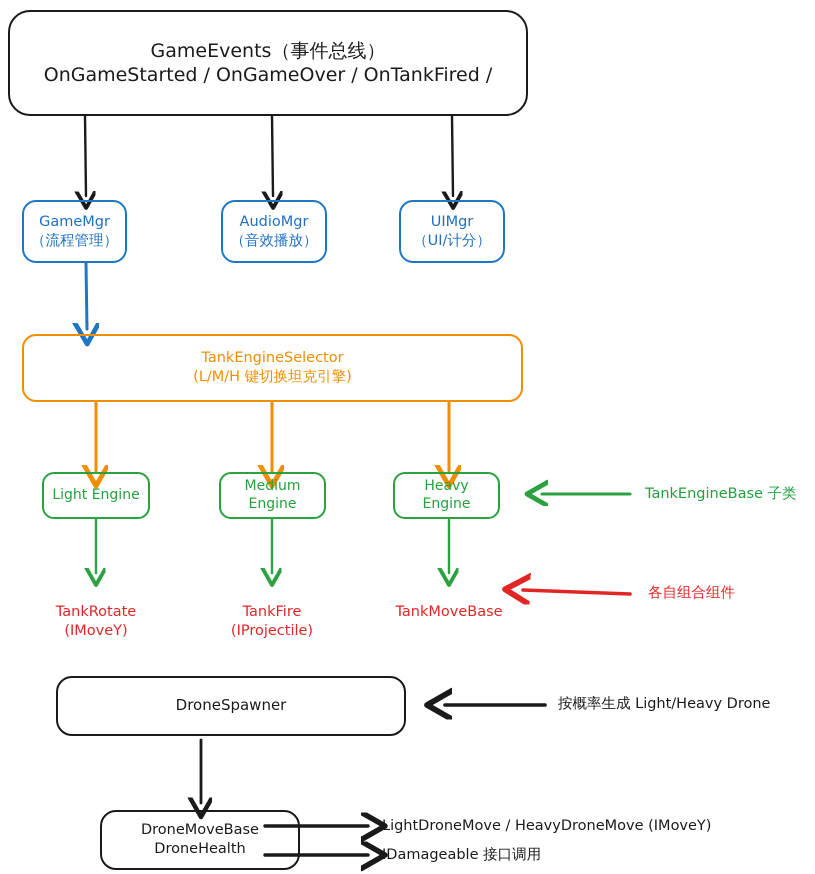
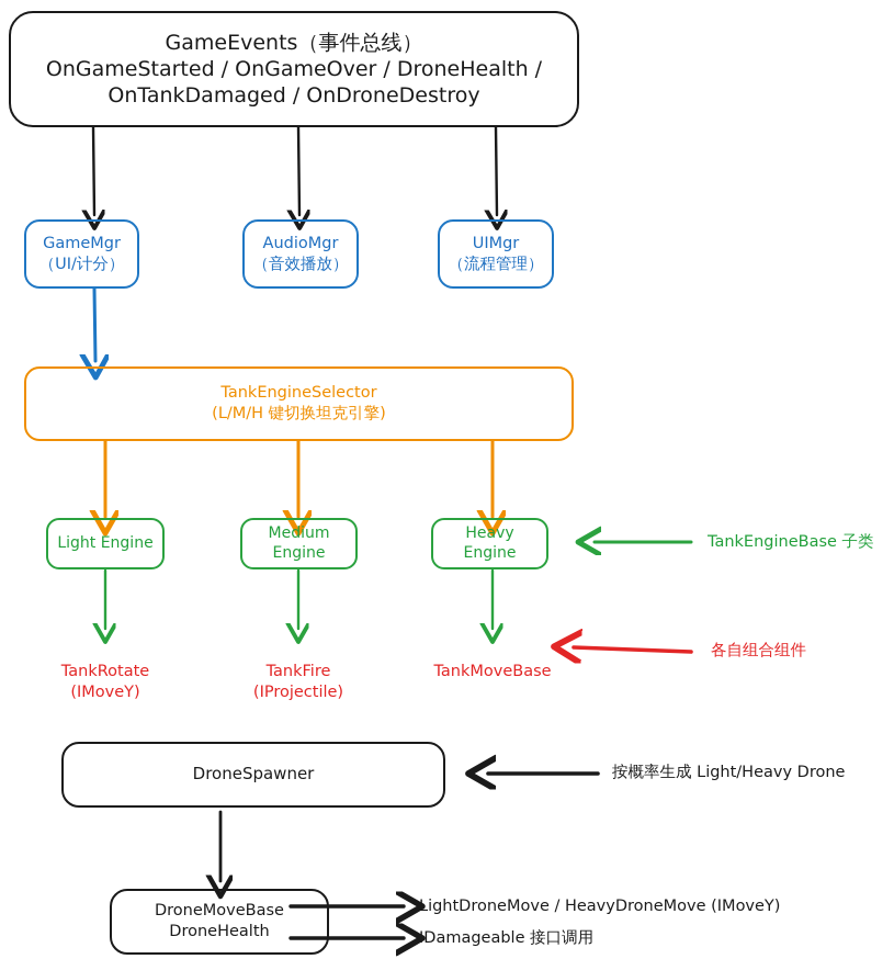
  GameEvents（事件总线）
- OnGameStarted / OnGameOver / OnTankFired /
+ OnGameStarted / OnGameOver / DroneHealth /
+ OnTankDamaged / OnDroneDestroy
  GameMgr
- （流程管理）
+ （UI/计分）
  AudioMgr
  （音效播放）
  UIMgr
- （UI/计分）
+ （流程管理）
  TankEngineSelector
  (L/M/H 键切换坦克引擎)
  Light Engine
  Medium
  Engine
  Heavy
  Engine
  TankRotate (IMoveY)
  TankFire (IProjectile)
  TankMoveBase
  TankEngineBase 子类
  各自组合组件
  按概率生成 Light/Heavy Drone
  DroneSpawner
  DroneMoveBase
  DroneHealth
  LightDroneMove / HeavyDroneMove (IMoveY)
  IDamageable 接口调用
